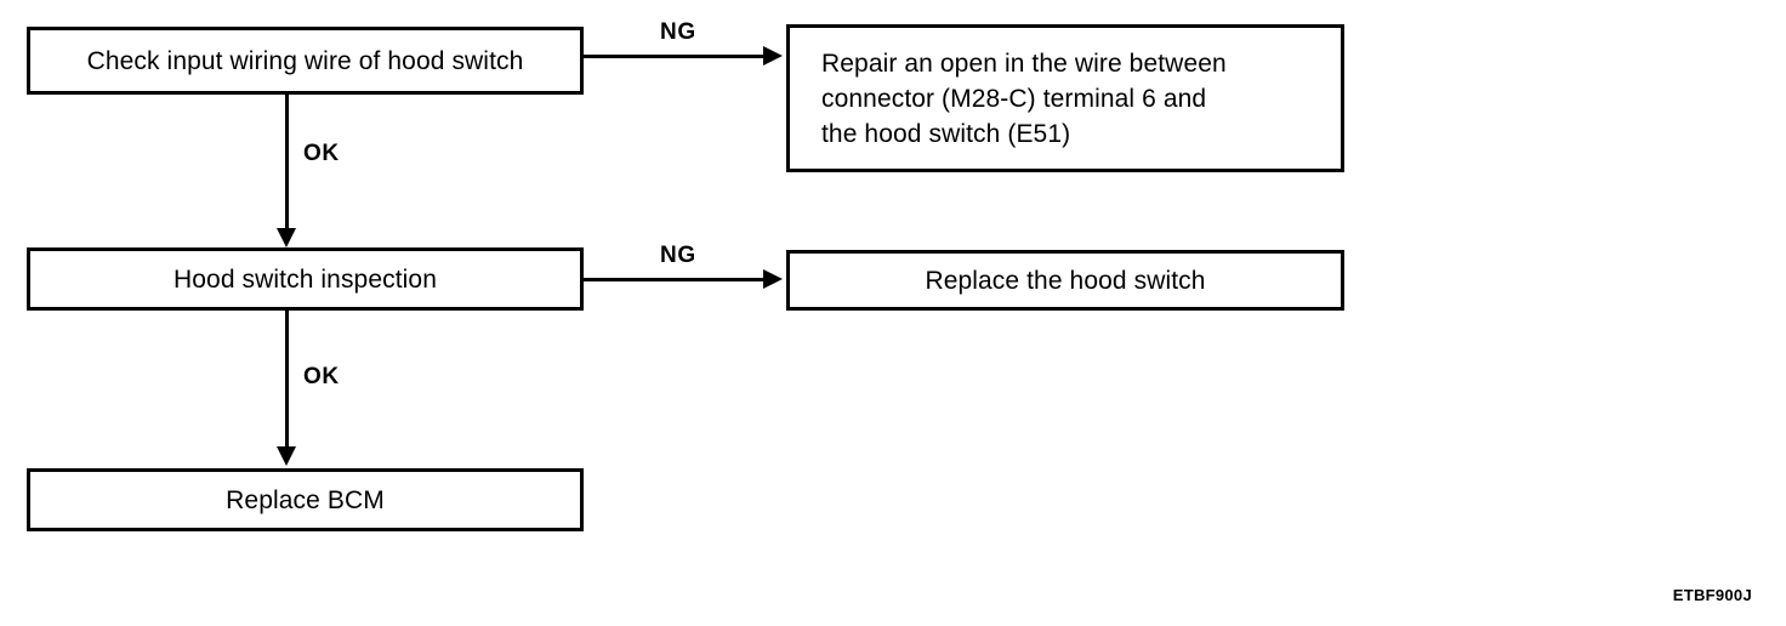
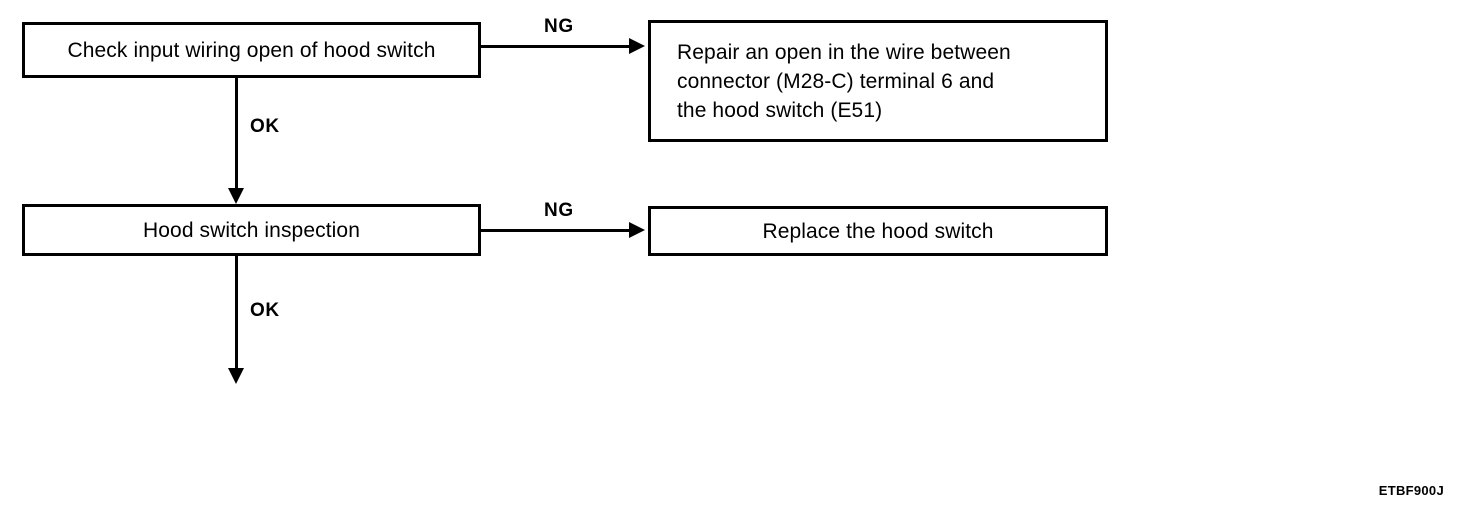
- Check input wiring wire of hood switch
+ Check input wiring open of hood switch
  Repair an open in the wire between
  connector (M28-C) terminal 6 and
  the hood switch (E51)
  Hood switch inspection
  Replace the hood switch
- Replace BCM
  OK
  OK
  NG
  NG
  ETBF900J
